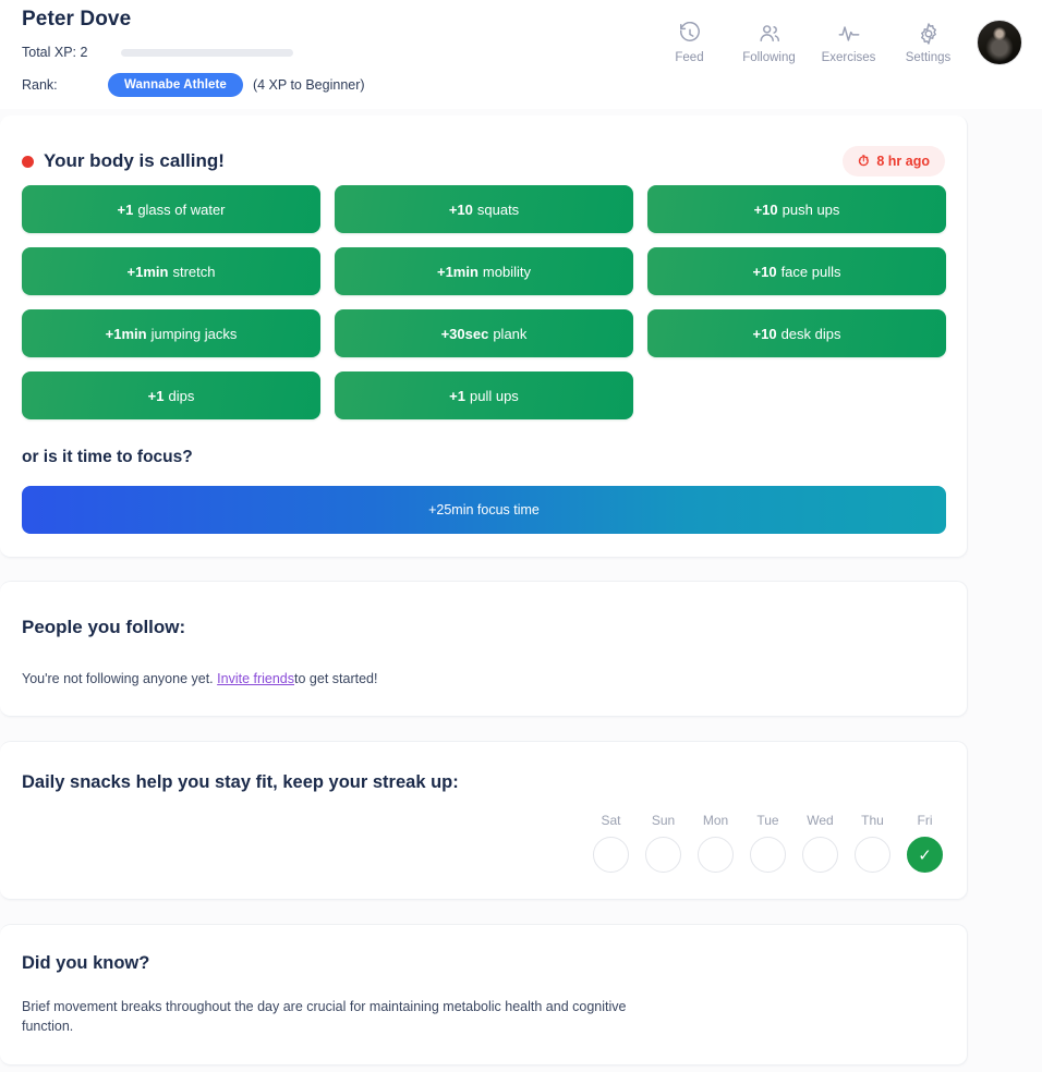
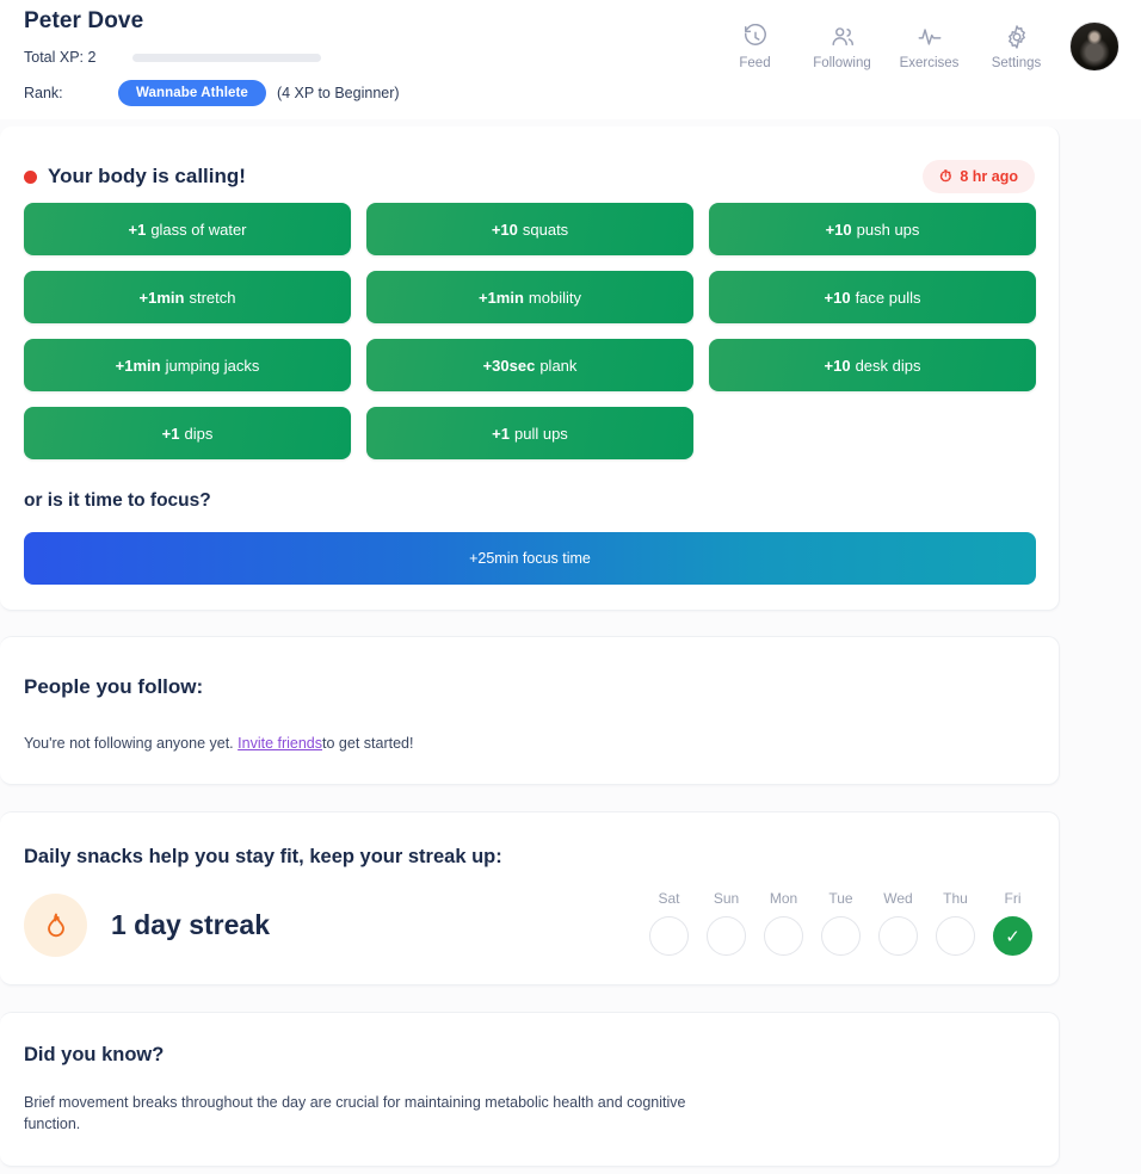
  Peter Dove
  Total XP: 2
  Rank:
  Wannabe Athlete
  (4 XP to Beginner)
  Feed
  Following
  Exercises
  Settings
  Your body is calling!
  ⏱
  8 hr ago
  +1
  glass of water
  +10
  squats
  +10
  push ups
  +1min
  stretch
  +1min
  mobility
  +10
  face pulls
  +1min
  jumping jacks
  +30sec
  plank
  +10
  desk dips
  +1
  dips
  +1
  pull ups
  or is it time to focus?
  +25min focus time
  People you follow:
  You're not following anyone yet. Invite friendsto get started!
  Daily snacks help you stay fit, keep your streak up:
+ 1 day streak
  Sat
  Sun
  Mon
  Tue
  Wed
  Thu
  Fri
  ✓
  Did you know?
  Brief movement breaks throughout the day are crucial for maintaining metabolic health and cognitive function.
